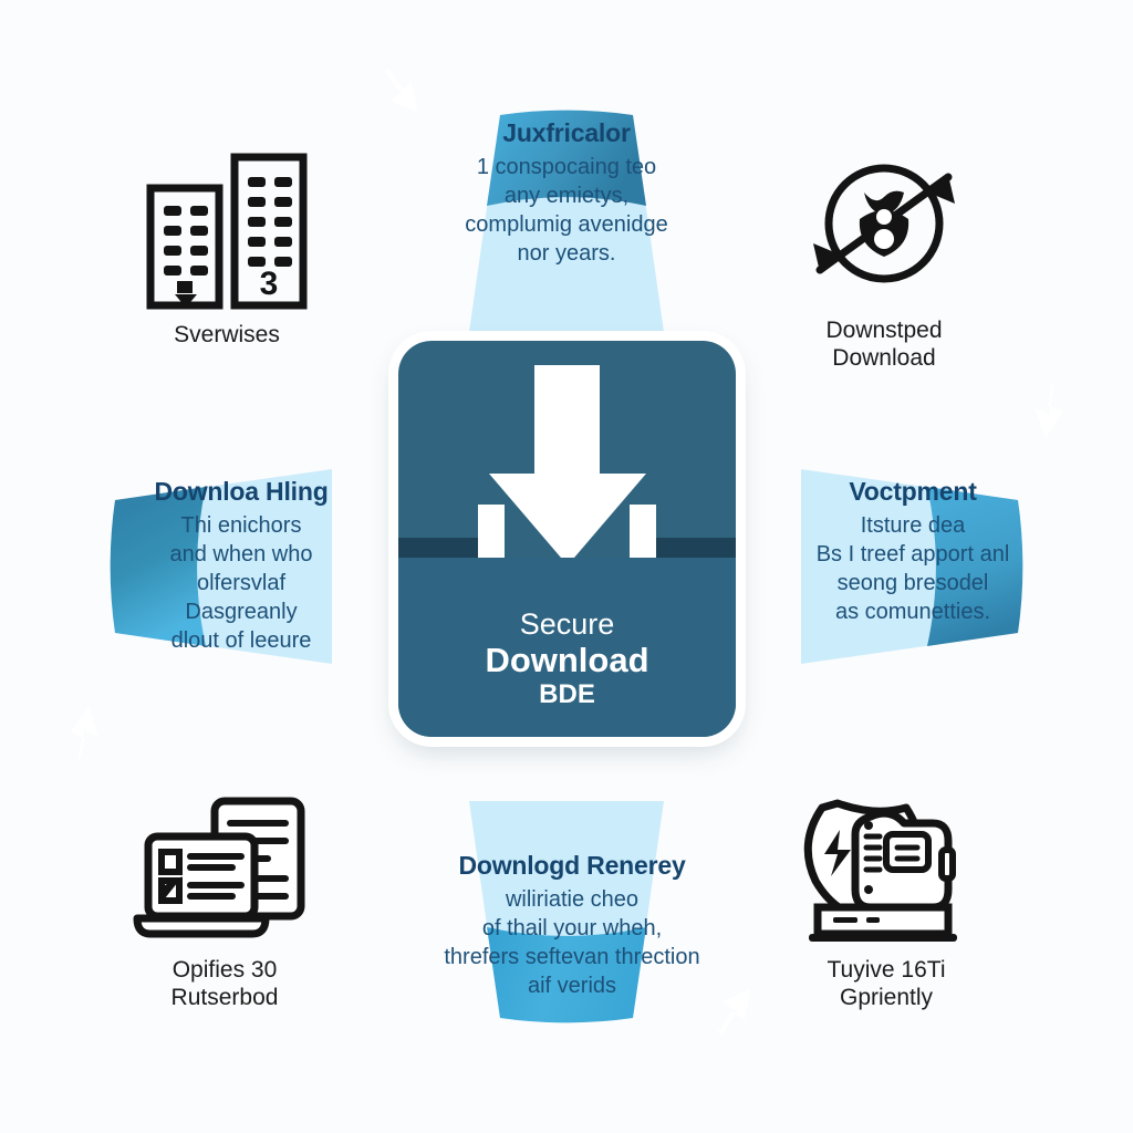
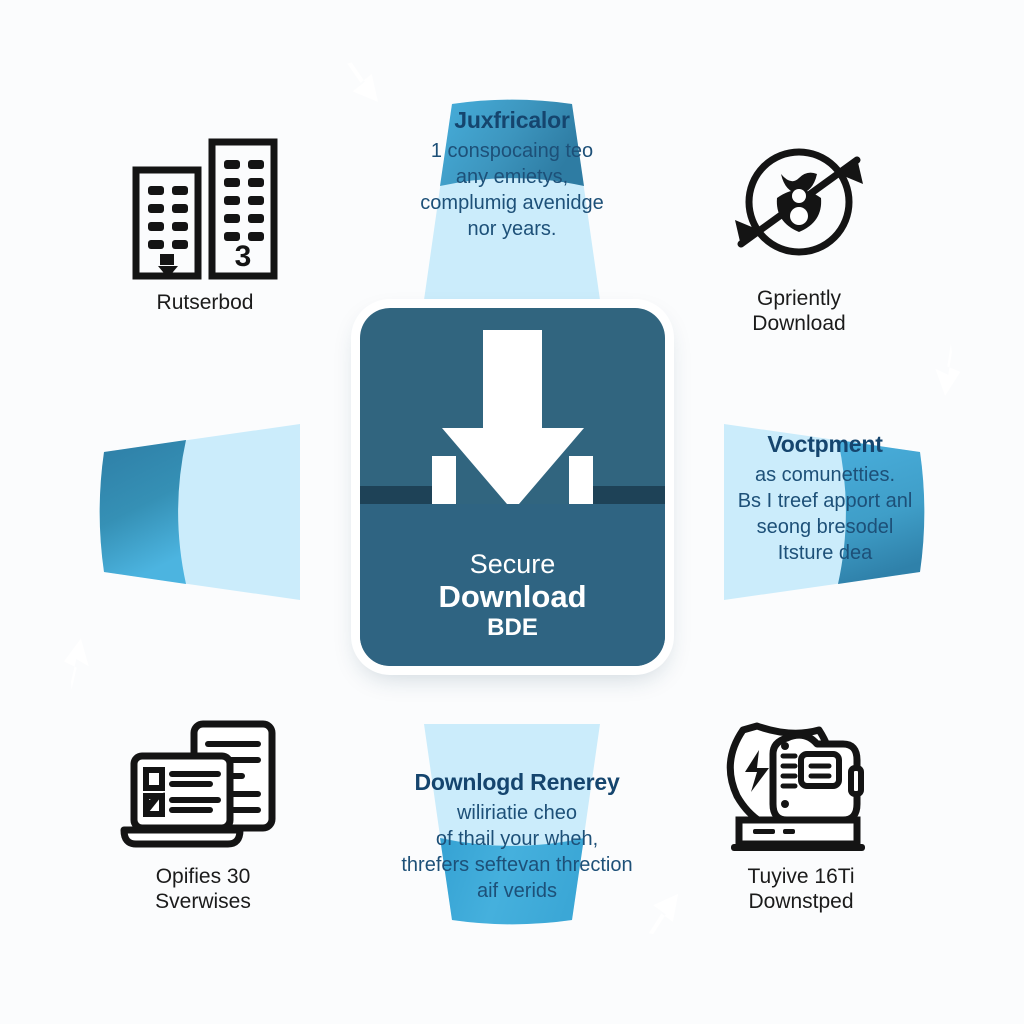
  Juxfricalor
  1 conspocaing teo
  any emietys,
  complumig avenidge
  nor years.
  Voctpment
- Itsture dea
+ as comunetties.
  Bs I treef apport anl
  seong bresodel
- as comunetties.
+ Itsture dea
  Downlogd Renerey
  wiliriatie cheo
  of thail your wheh,
  threfers seftevan threction
  aif verids
- Downloa Hling
- Thi enichors
- and when who
- olfersvlaf
- Dasgreanly
- dlout of leeure
  Secure
  Download
  BDE
  3
- Sverwises
+ Rutserbod
- Downstped
+ Gpriently
  Download
  Opifies 30
- Rutserbod
+ Sverwises
  Tuyive 16Ti
- Gpriently
+ Downstped
